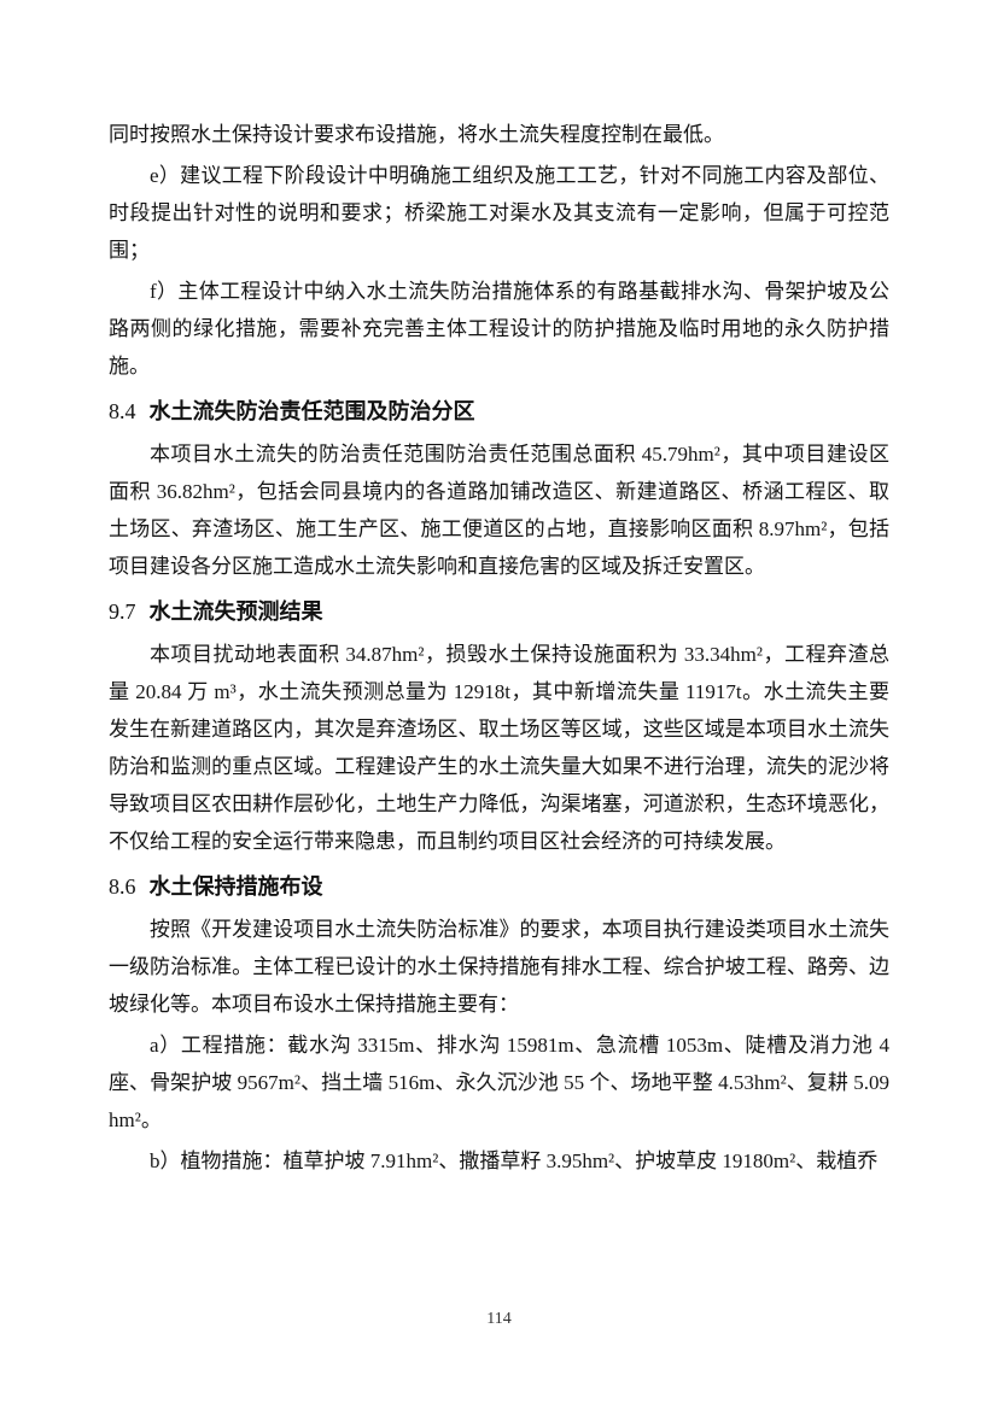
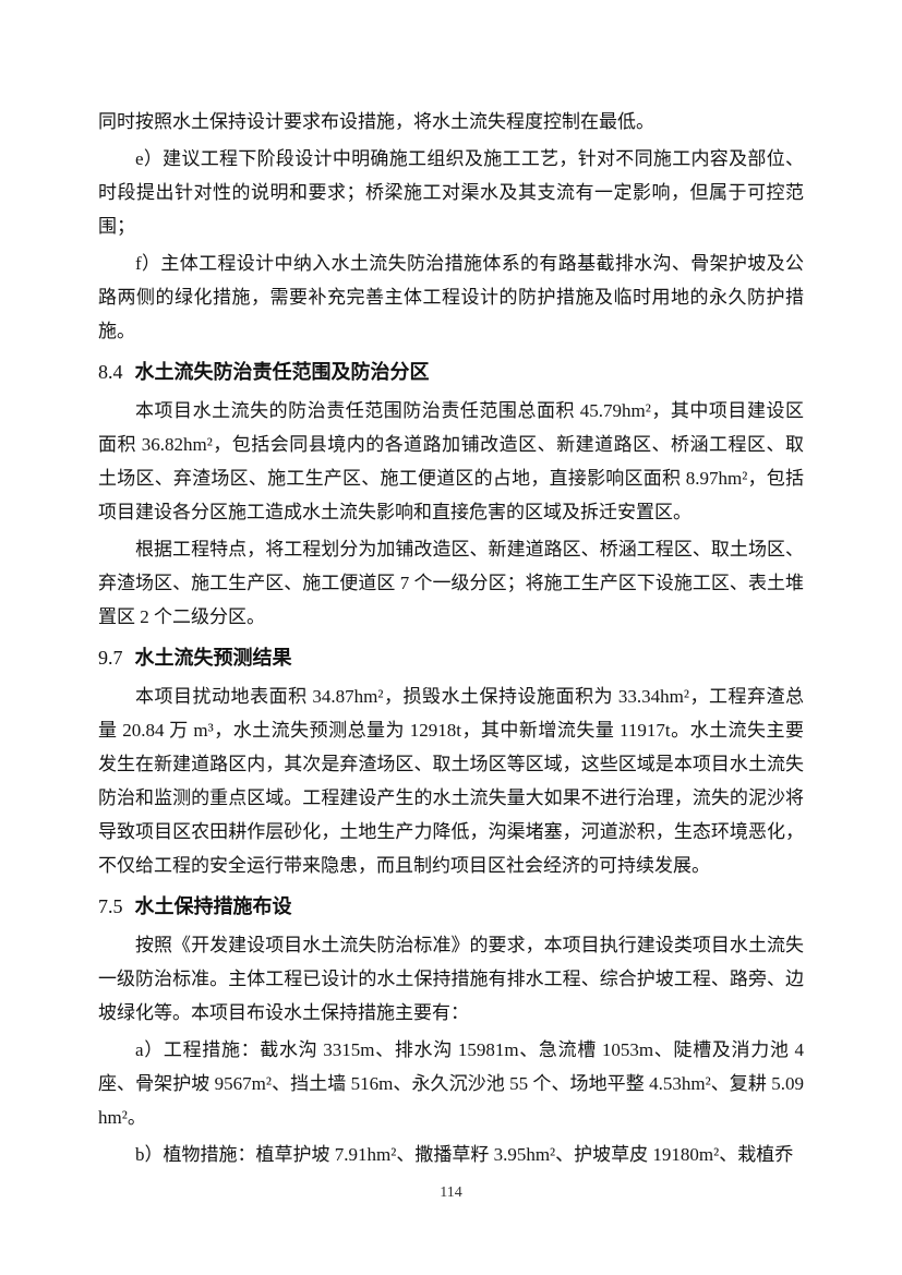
  同时按照水土保持设计要求布设措施，将水土流失程度控制在最低。
  e）建议工程下阶段设计中明确施工组织及施工工艺，针对不同施工内容及部位、时段提出针对性的说明和要求；桥梁施工对渠水及其支流有一定影响，但属于可控范围；
  f）主体工程设计中纳入水土流失防治措施体系的有路基截排水沟、骨架护坡及公路两侧的绿化措施，需要补充完善主体工程设计的防护措施及临时用地的永久防护措施。
  8.4 水土流失防治责任范围及防治分区
  本项目水土流失的防治责任范围防治责任范围总面积 45.79hm²，其中项目建设区面积 36.82hm²，包括会同县境内的各道路加铺改造区、新建道路区、桥涵工程区、取土场区、弃渣场区、施工生产区、施工便道区的占地，直接影响区面积 8.97hm²，包括项目建设各分区施工造成水土流失影响和直接危害的区域及拆迁安置区。
+ 根据工程特点，将工程划分为加铺改造区、新建道路区、桥涵工程区、取土场区、弃渣场区、施工生产区、施工便道区 7 个一级分区；将施工生产区下设施工区、表土堆置区 2 个二级分区。
  9.7 水土流失预测结果
  本项目扰动地表面积 34.87hm²，损毁水土保持设施面积为 33.34hm²，工程弃渣总量 20.84 万 m³，水土流失预测总量为 12918t，其中新增流失量 11917t。水土流失主要发生在新建道路区内，其次是弃渣场区、取土场区等区域，这些区域是本项目水土流失防治和监测的重点区域。工程建设产生的水土流失量大如果不进行治理，流失的泥沙将导致项目区农田耕作层砂化，土地生产力降低，沟渠堵塞，河道淤积，生态环境恶化，不仅给工程的安全运行带来隐患，而且制约项目区社会经济的可持续发展。
- 8.6 水土保持措施布设
+ 7.5 水土保持措施布设
  按照《开发建设项目水土流失防治标准》的要求，本项目执行建设类项目水土流失一级防治标准。主体工程已设计的水土保持措施有排水工程、综合护坡工程、路旁、边坡绿化等。本项目布设水土保持措施主要有：
  a）工程措施：截水沟 3315m、排水沟 15981m、急流槽 1053m、陡槽及消力池 4 座、骨架护坡 9567m²、挡土墙 516m、永久沉沙池 55 个、场地平整 4.53hm²、复耕 5.09hm²。
  b）植物措施：植草护坡 7.91hm²、撒播草籽 3.95hm²、护坡草皮 19180m²、栽植乔
  114
